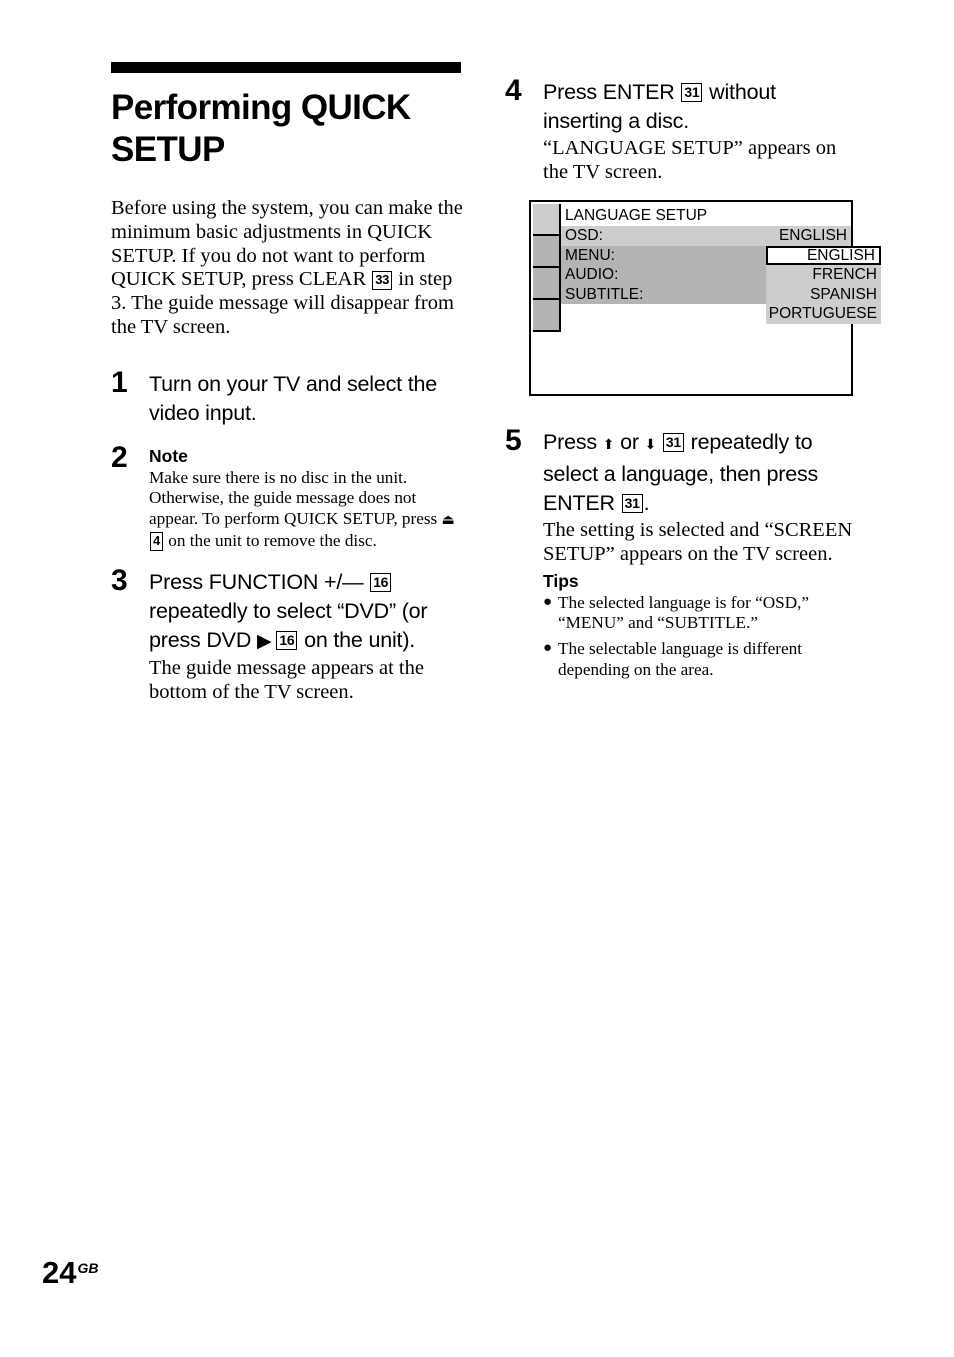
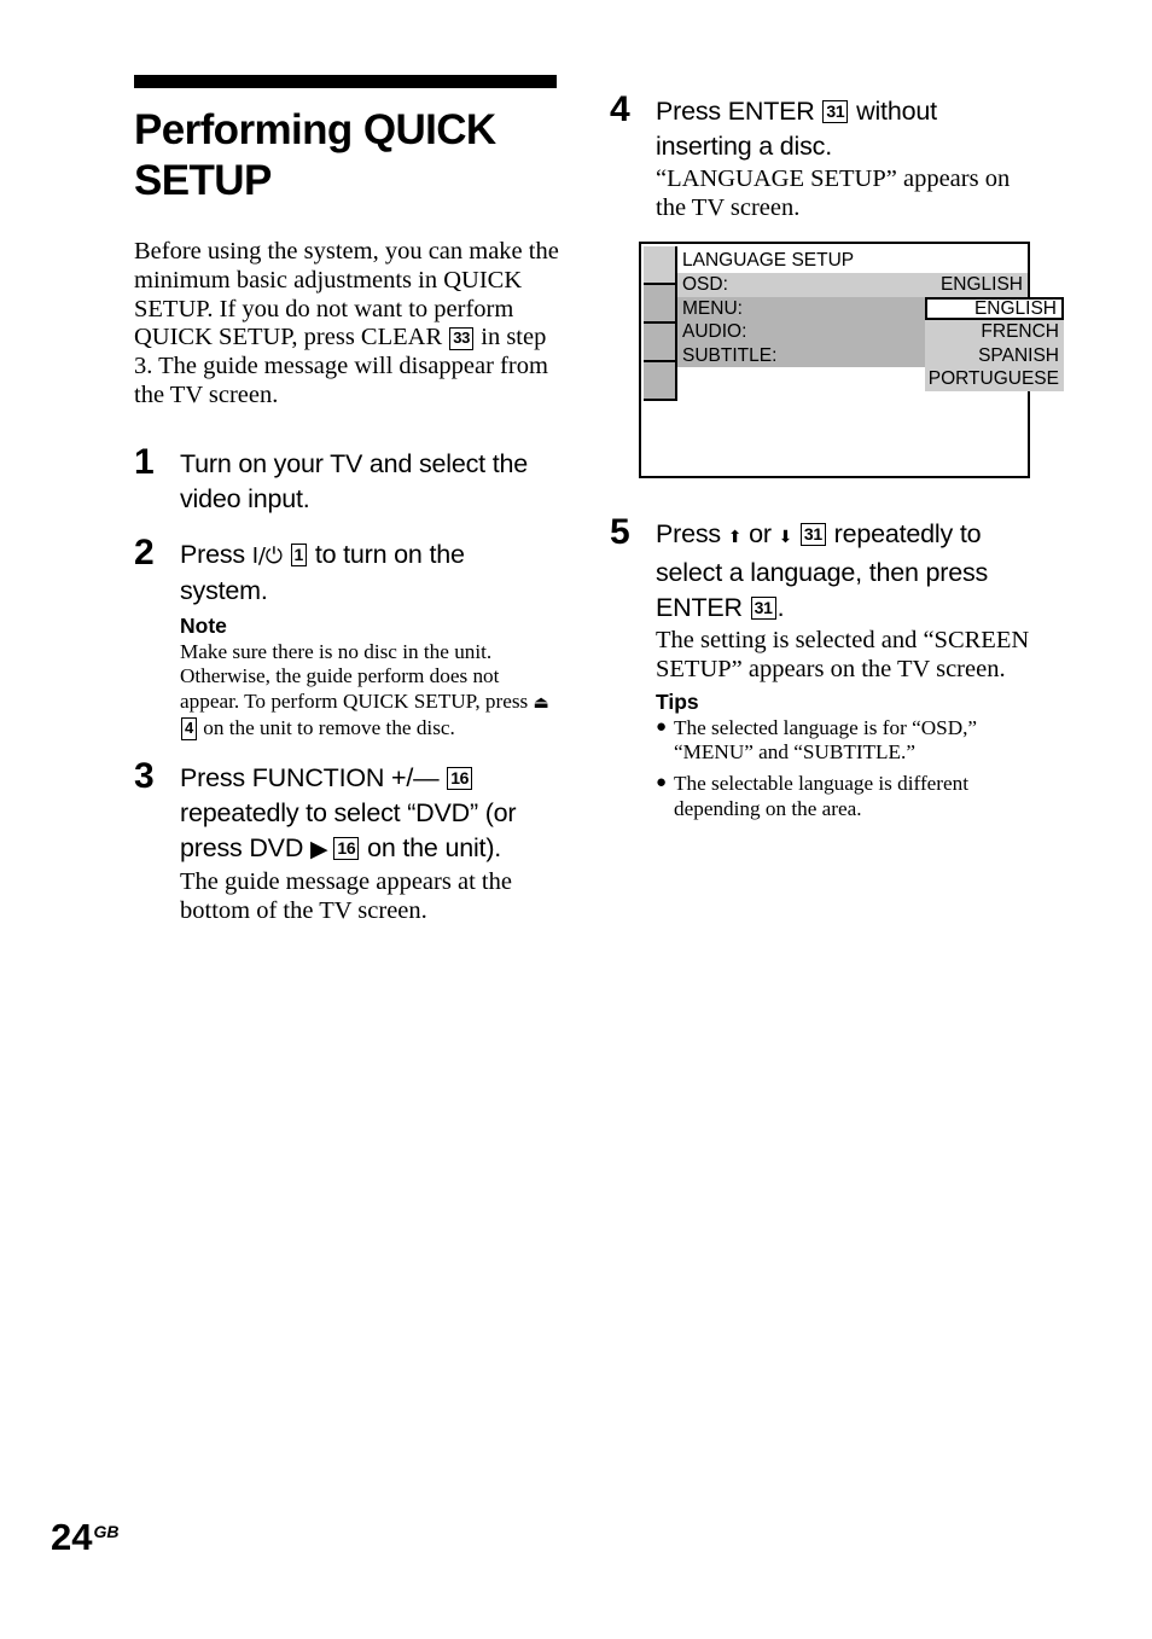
  Performing QUICK SETUP
  Before using the system, you can make the minimum basic adjustments in QUICK SETUP. If you do not want to perform QUICK SETUP, press CLEAR 33 in step 3. The guide message will disappear from the TV screen.
  1
  Turn on your TV and select the video input.
  2
+ Press I/⏻ 1 to turn on the system.
  Note
- Make sure there is no disc in the unit. Otherwise, the guide message does not appear. To perform QUICK SETUP, press ⏏ 4 on the unit to remove the disc.
+ Make sure there is no disc in the unit. Otherwise, the guide perform does not appear. To perform QUICK SETUP, press ⏏ 4 on the unit to remove the disc.
  3
  Press FUNCTION +/— 16 repeatedly to select “DVD” (or press DVD ▶ 16 on the unit).
  The guide message appears at the bottom of the TV screen.
  4
  Press ENTER 31 without inserting a disc.
  “LANGUAGE SETUP” appears on the TV screen.
  LANGUAGE SETUP
  OSD:
  ENGLISH
  MENU:
  AUDIO:
  SUBTITLE:
  ENGLISH
  FRENCH
  SPANISH
  PORTUGUESE
  5
  Press ⬆ or ⬇ 31 repeatedly to select a language, then press ENTER 31 .
  The setting is selected and “SCREEN SETUP” appears on the TV screen.
  Tips
  ●
  The selected language is for “OSD,” “MENU” and “SUBTITLE.”
  ●
  The selectable language is different depending on the area.
  24GB
